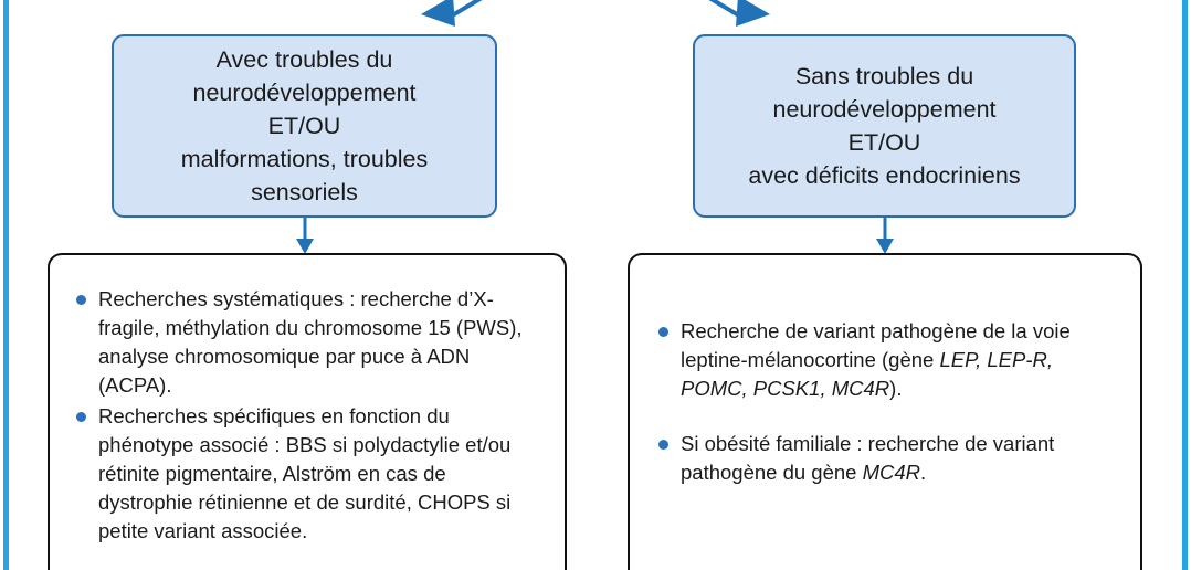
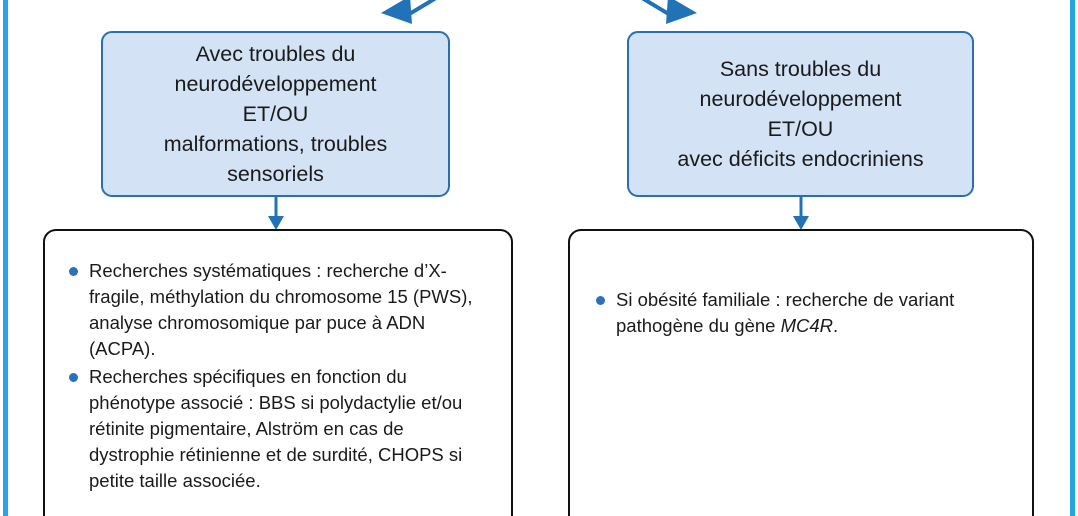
  Avec troubles du
  neurodéveloppement
  ET/OU
  malformations, troubles
  sensoriels
  Sans troubles du
  neurodéveloppement
  ET/OU
  avec déficits endocriniens
  Recherches systématiques : recherche d’X-fragile, méthylation du chromosome 15 (PWS), analyse chromosomique par puce à ADN (ACPA).
- Recherches spécifiques en fonction du phénotype associé : BBS si polydactylie et/ou rétinite pigmentaire, Alström en cas de dystrophie rétinienne et de surdité, CHOPS si petite variant associée.
+ Recherches spécifiques en fonction du phénotype associé : BBS si polydactylie et/ou rétinite pigmentaire, Alström en cas de dystrophie rétinienne et de surdité, CHOPS si petite taille associée.
- Recherche de variant pathogène de la voie leptine-mélanocortine (gène LEP, LEP-R, POMC, PCSK1, MC4R).
  Si obésité familiale : recherche de variant pathogène du gène MC4R.
